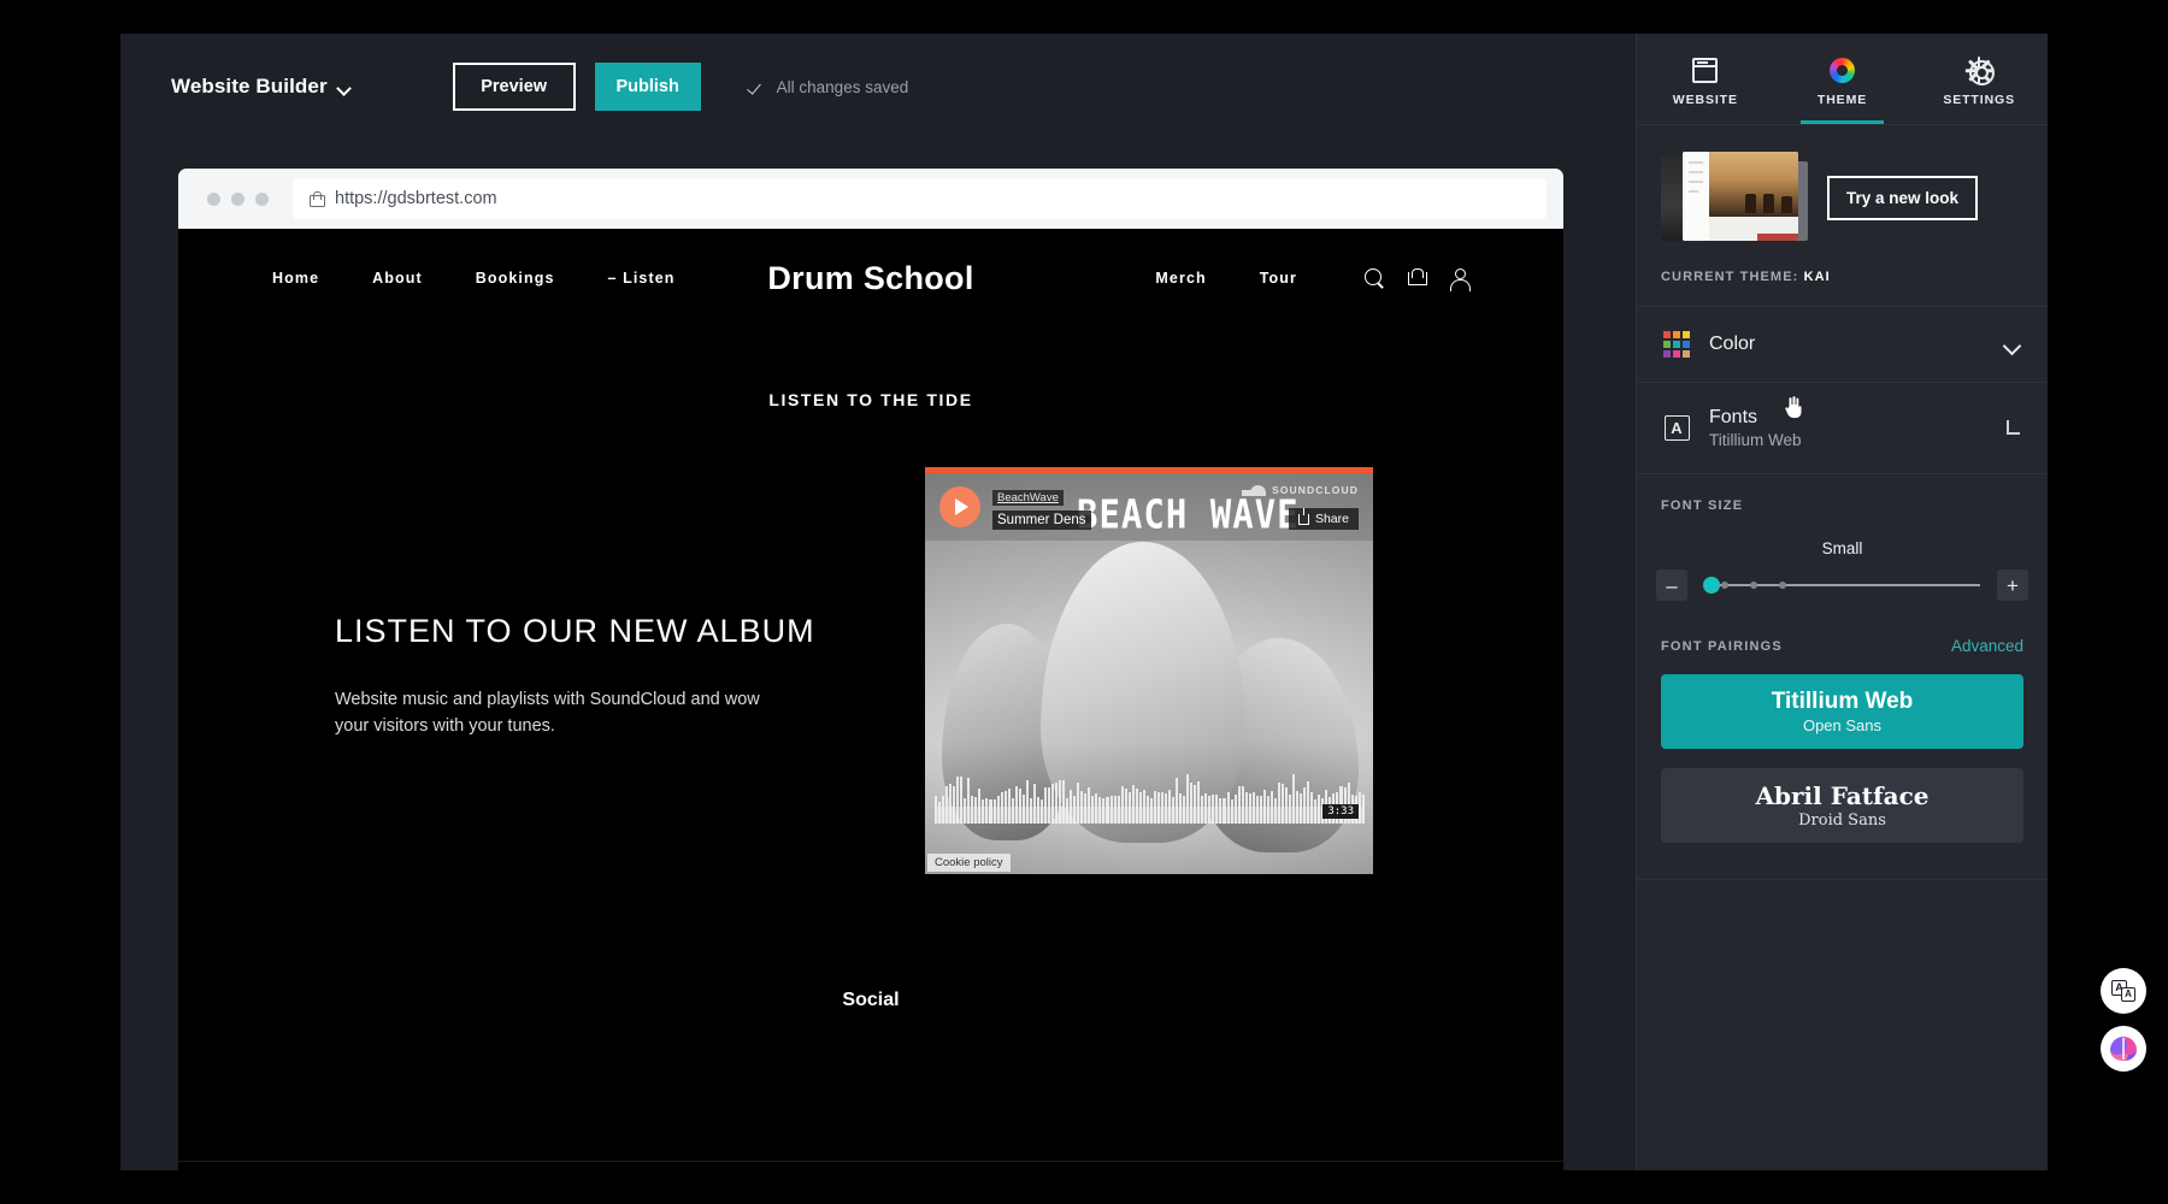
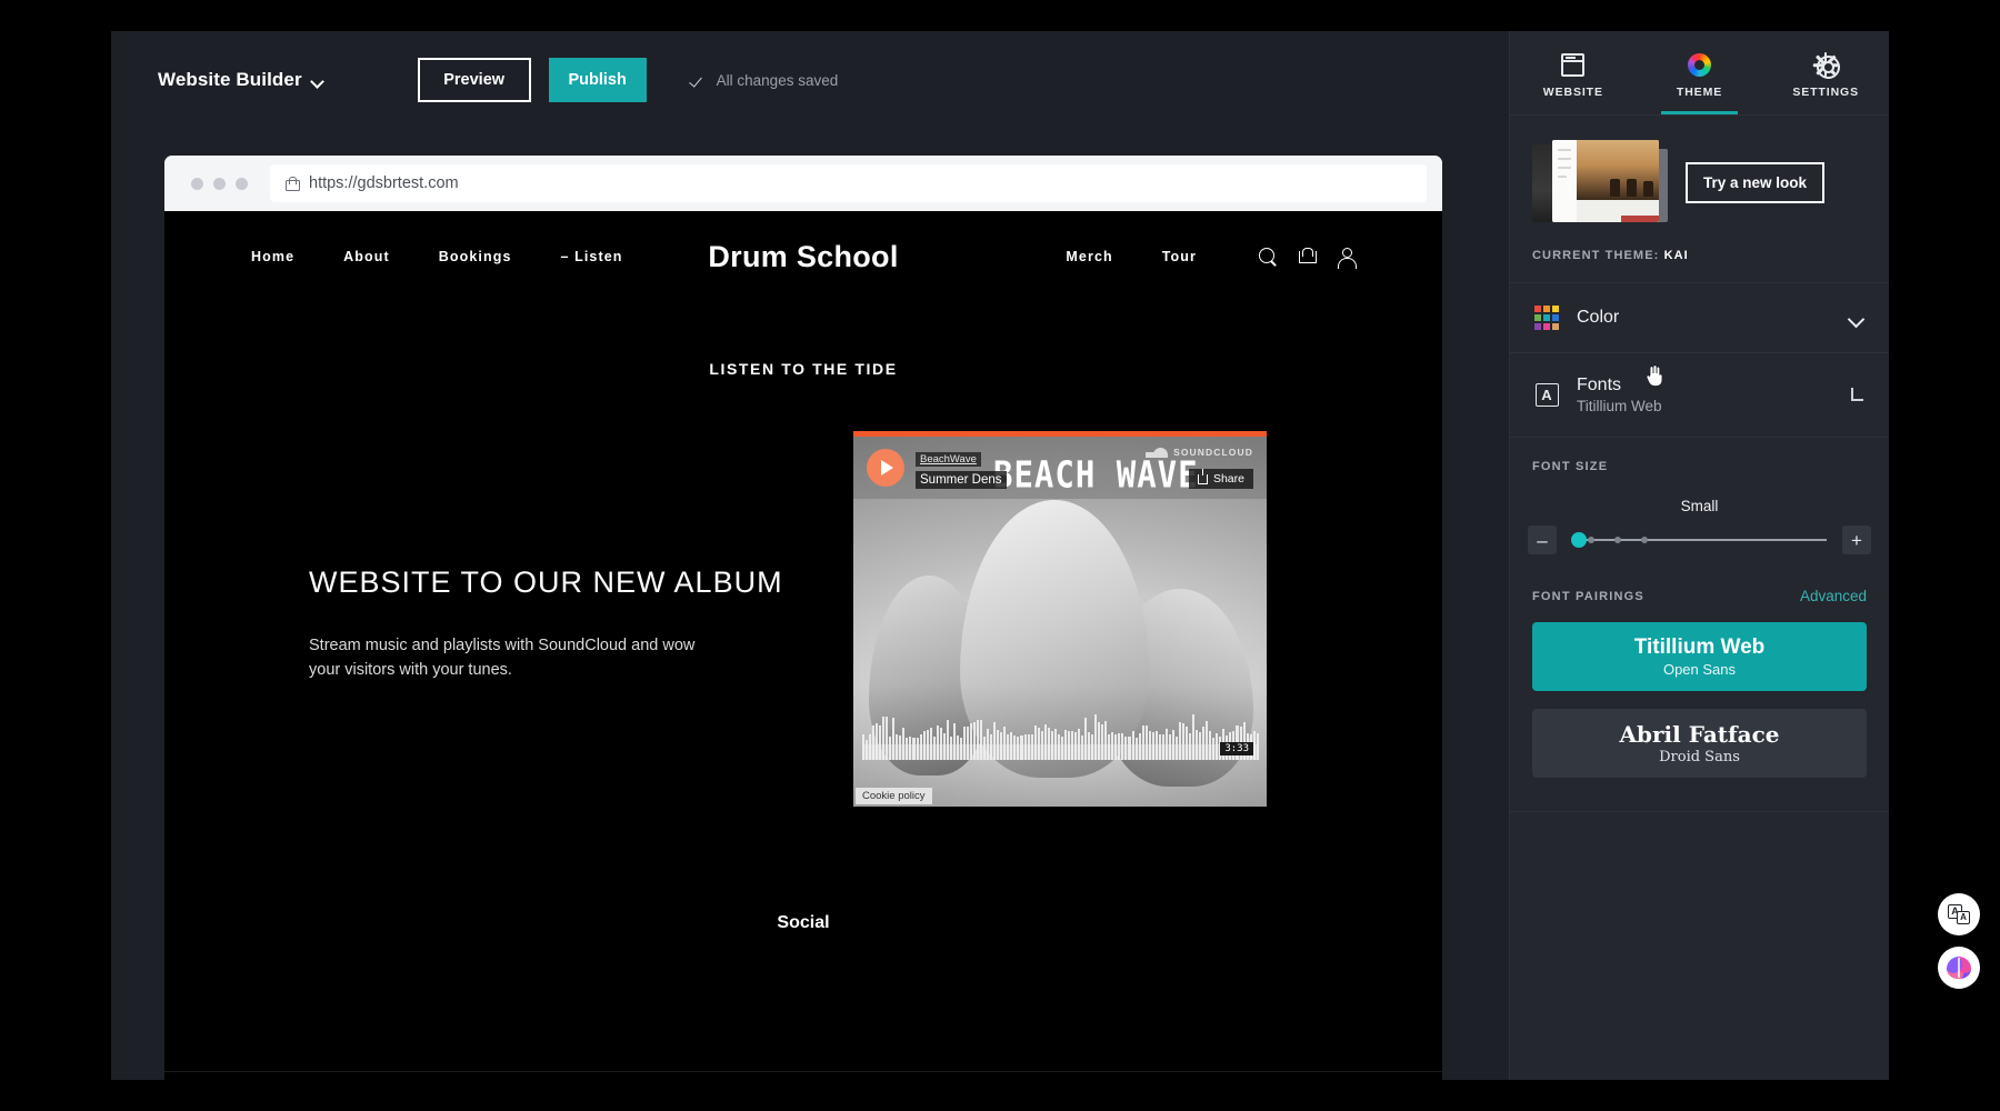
  Website Builder
  Preview
  Publish
  All changes saved
  https://gdsbrtest.com
  Home
  About
  Bookings
  – Listen
  Drum School
  Merch
  Tour
  LISTEN TO THE TIDE
- LISTEN TO OUR NEW ALBUM
+ WEBSITE TO OUR NEW ALBUM
- Website music and playlists with SoundCloud and wow your visitors with your tunes.
+ Stream music and playlists with SoundCloud and wow your visitors with your tunes.
  BeachWave
  Summer Dens
  BEACH WAVE
  SOUNDCLOUD
  Share
  3:33
  Cookie policy
  Social
  WEBSITE
  THEME
  SETTINGS
  Try a new look
  CURRENT THEME: KAI
  Color
  A
  Fonts
  Titillium Web
  FONT SIZE
  Small
  –
  +
  FONT PAIRINGS
  Advanced
  Titillium Web
  Open Sans
  Abril Fatface
  Droid Sans
  A
  A
